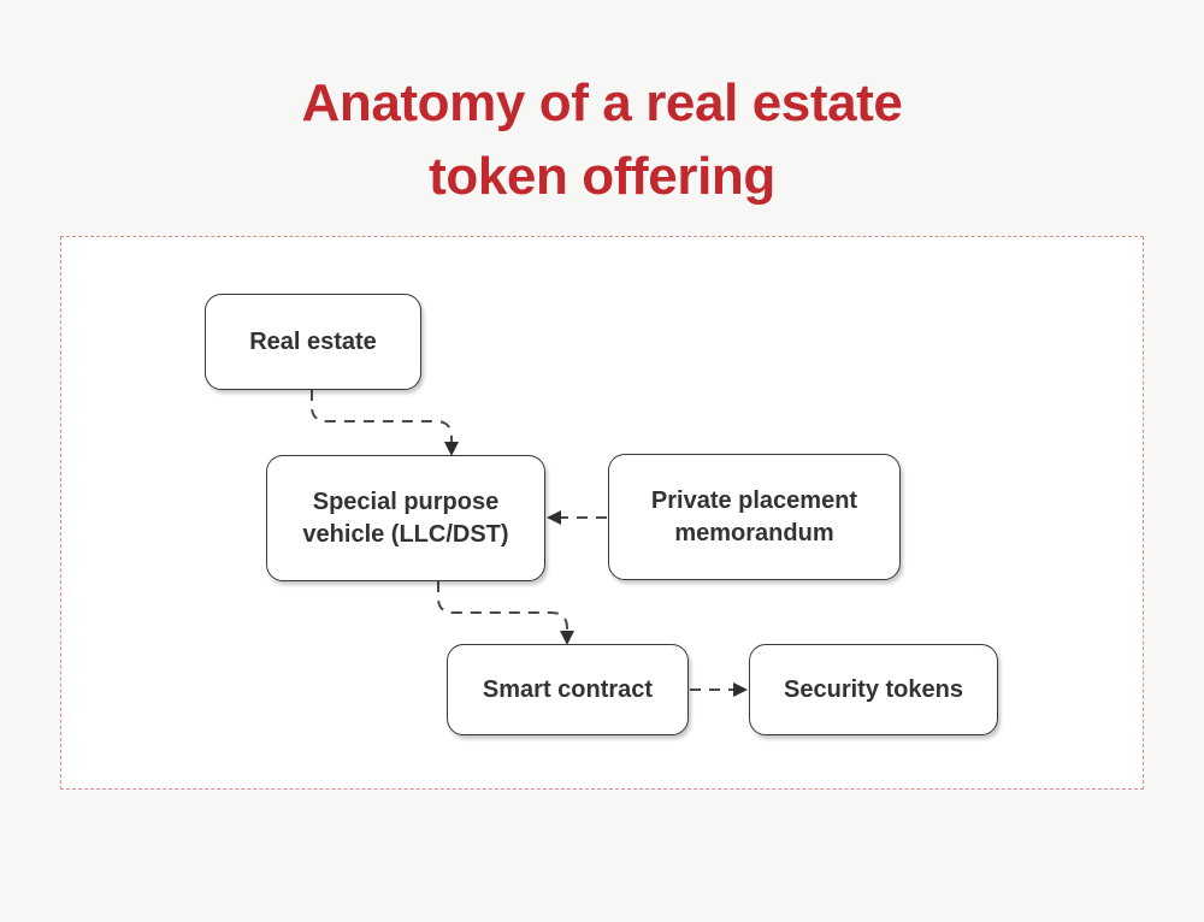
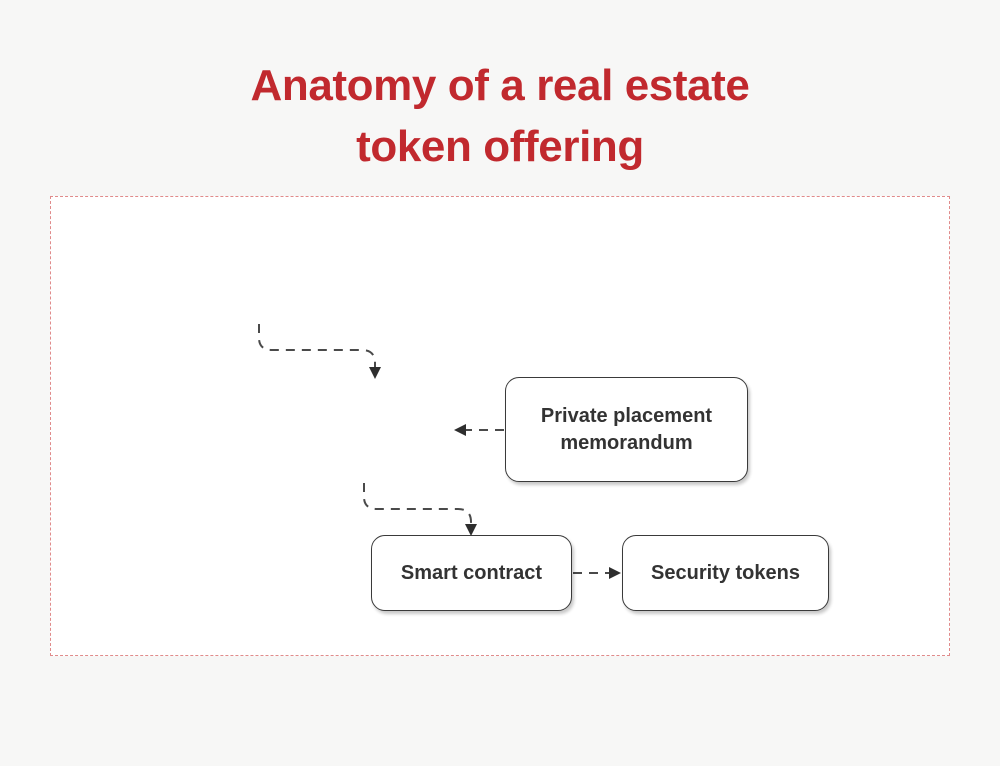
  Anatomy of a real estate
  token offering
- Real estate
- Special purpose
- vehicle (LLC/DST)
  Private placement
  memorandum
  Smart contract
  Security tokens
